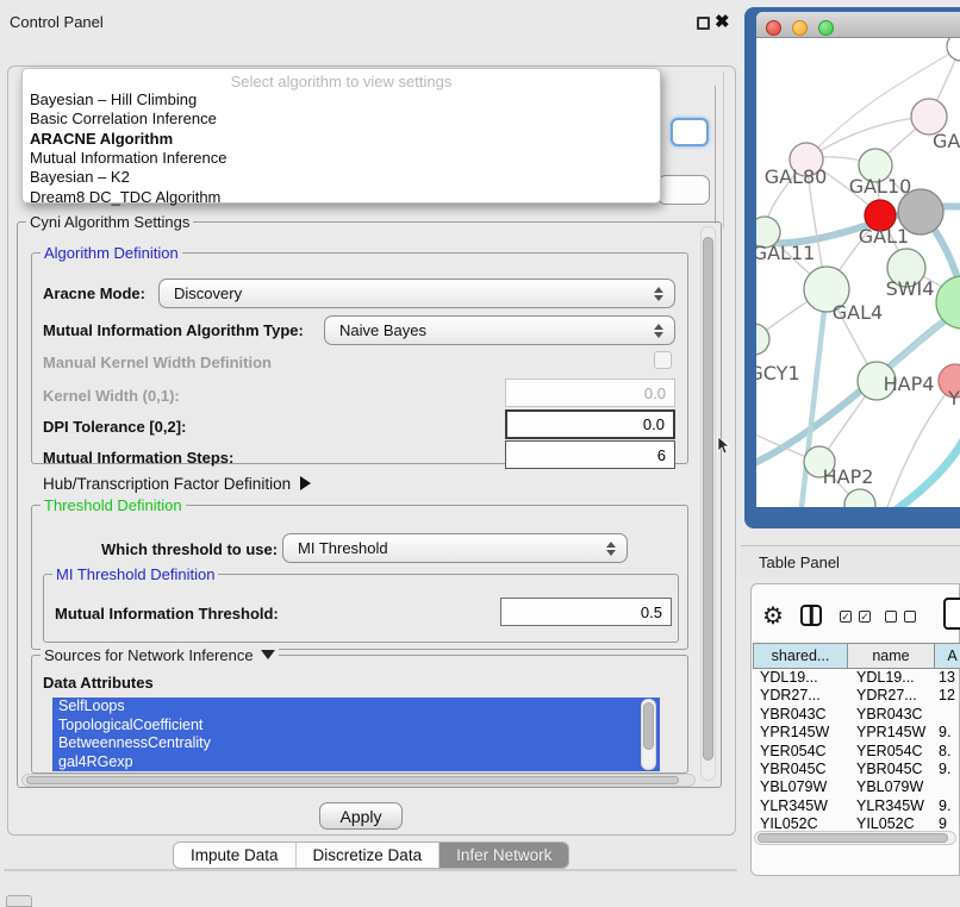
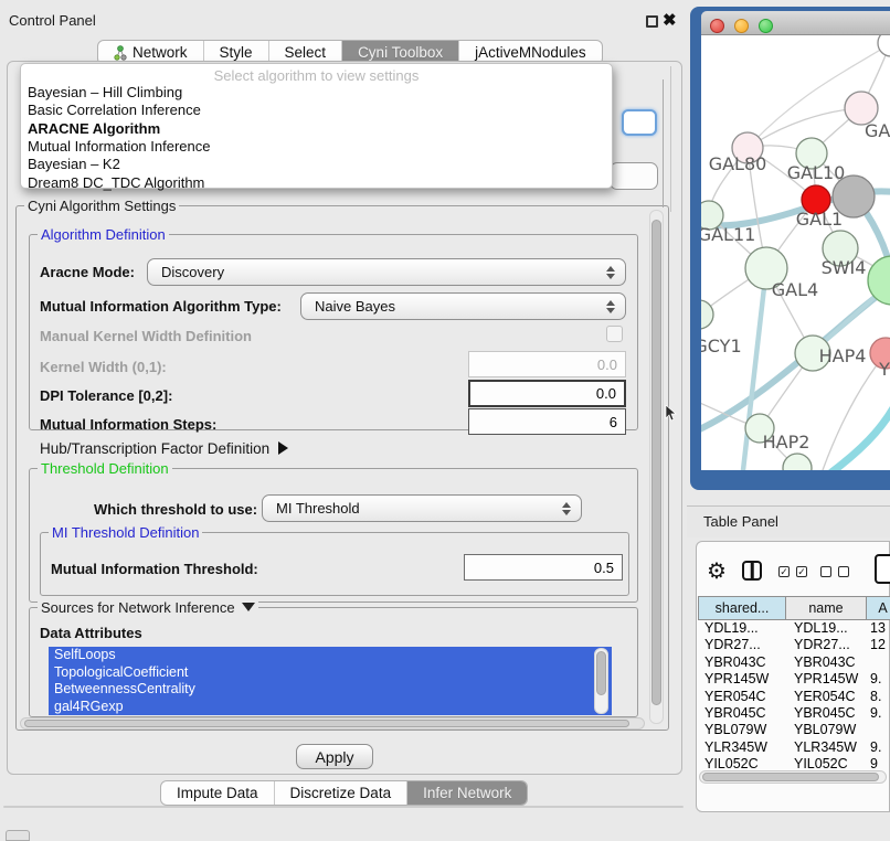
  Control Panel
  ✖
+ Network
+ Style
+ Select
+ Cyni Toolbox
+ jActiveMNodules
  Select algorithm to view settings
  Bayesian – Hill Climbing
  Basic Correlation Inference
  ARACNE Algorithm
  Mutual Information Inference
  Bayesian – K2
  Dream8 DC_TDC Algorithm
  Cyni Algorithm Settings
  Algorithm Definition
  Aracne Mode:
  Discovery
  Mutual Information Algorithm Type:
  Naive Bayes
  Manual Kernel Width Definition
  Kernel Width (0,1):
  0.0
  DPI Tolerance [0,2]:
  0.0
  Mutual Information Steps:
  6
  Hub/Transcription Factor Definition
  Threshold Definition
  Which threshold to use:
  MI Threshold
  MI Threshold Definition
  Mutual Information Threshold:
  0.5
  Sources for Network Inference
  Data Attributes
  SelfLoops
  TopologicalCoefficient
  BetweennessCentrality
  gal4RGexp
  Apply
  Impute Data
  Discretize Data
  Infer Network
  GAL80
  GAL10
  GAL1
  GAL11
  SWI4
  GAL4
  GCY1
  HAP4
  Y
  HAP2
  Table Panel
  ⚙
  ✓
  ✓
  shared...
  name
  A
  YDL19...
  YDL19...
  13
  YDR27...
  YDR27...
  12
  YBR043C
  YBR043C
  YPR145W
  YPR145W
  9.
  YER054C
  YER054C
  8.
  YBR045C
  YBR045C
  9.
  YBL079W
  YBL079W
  YLR345W
  YLR345W
  9.
  YIL052C
  YIL052C
  9
